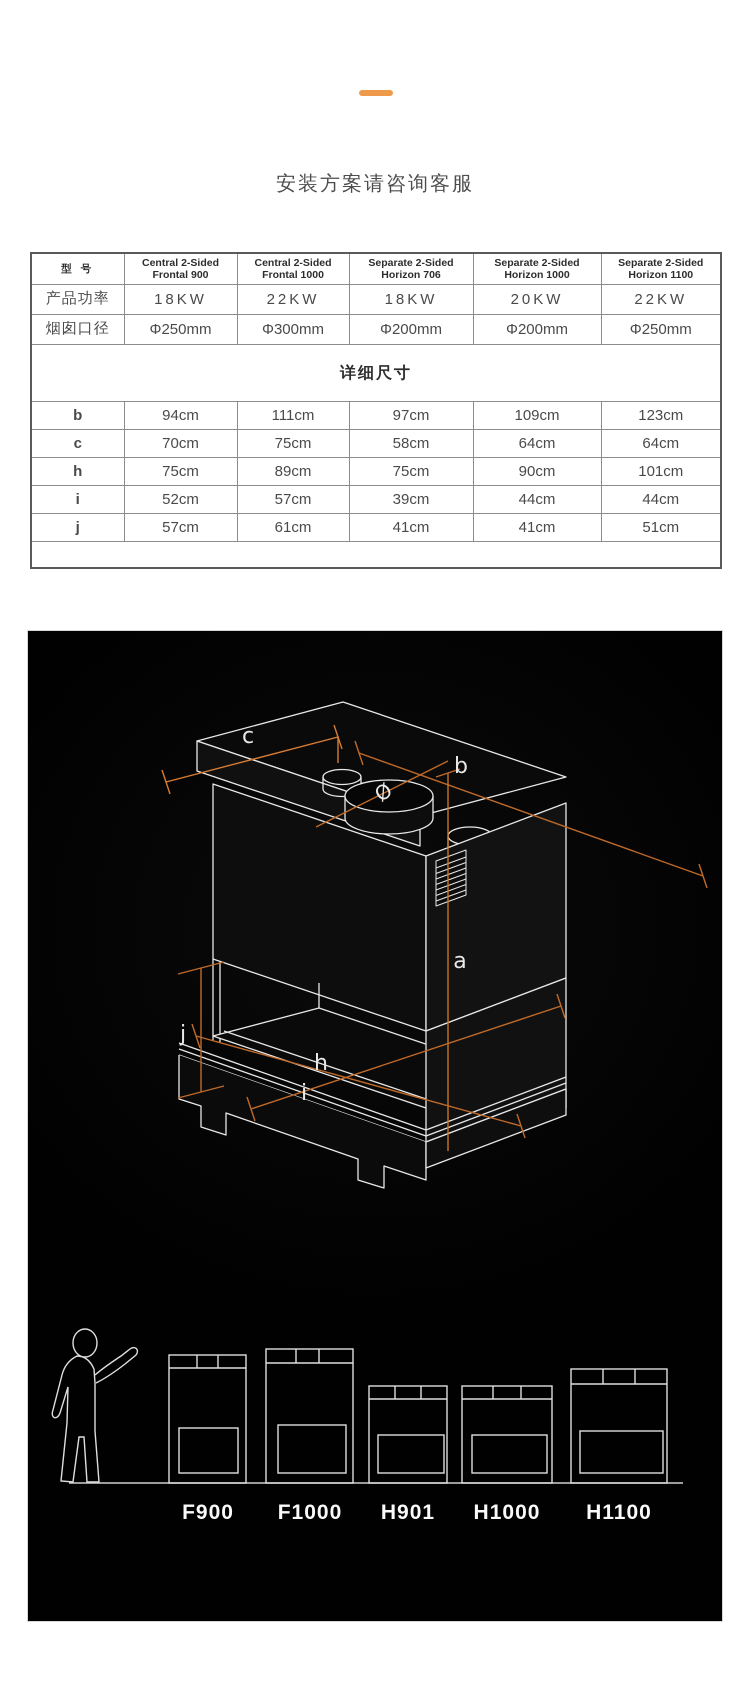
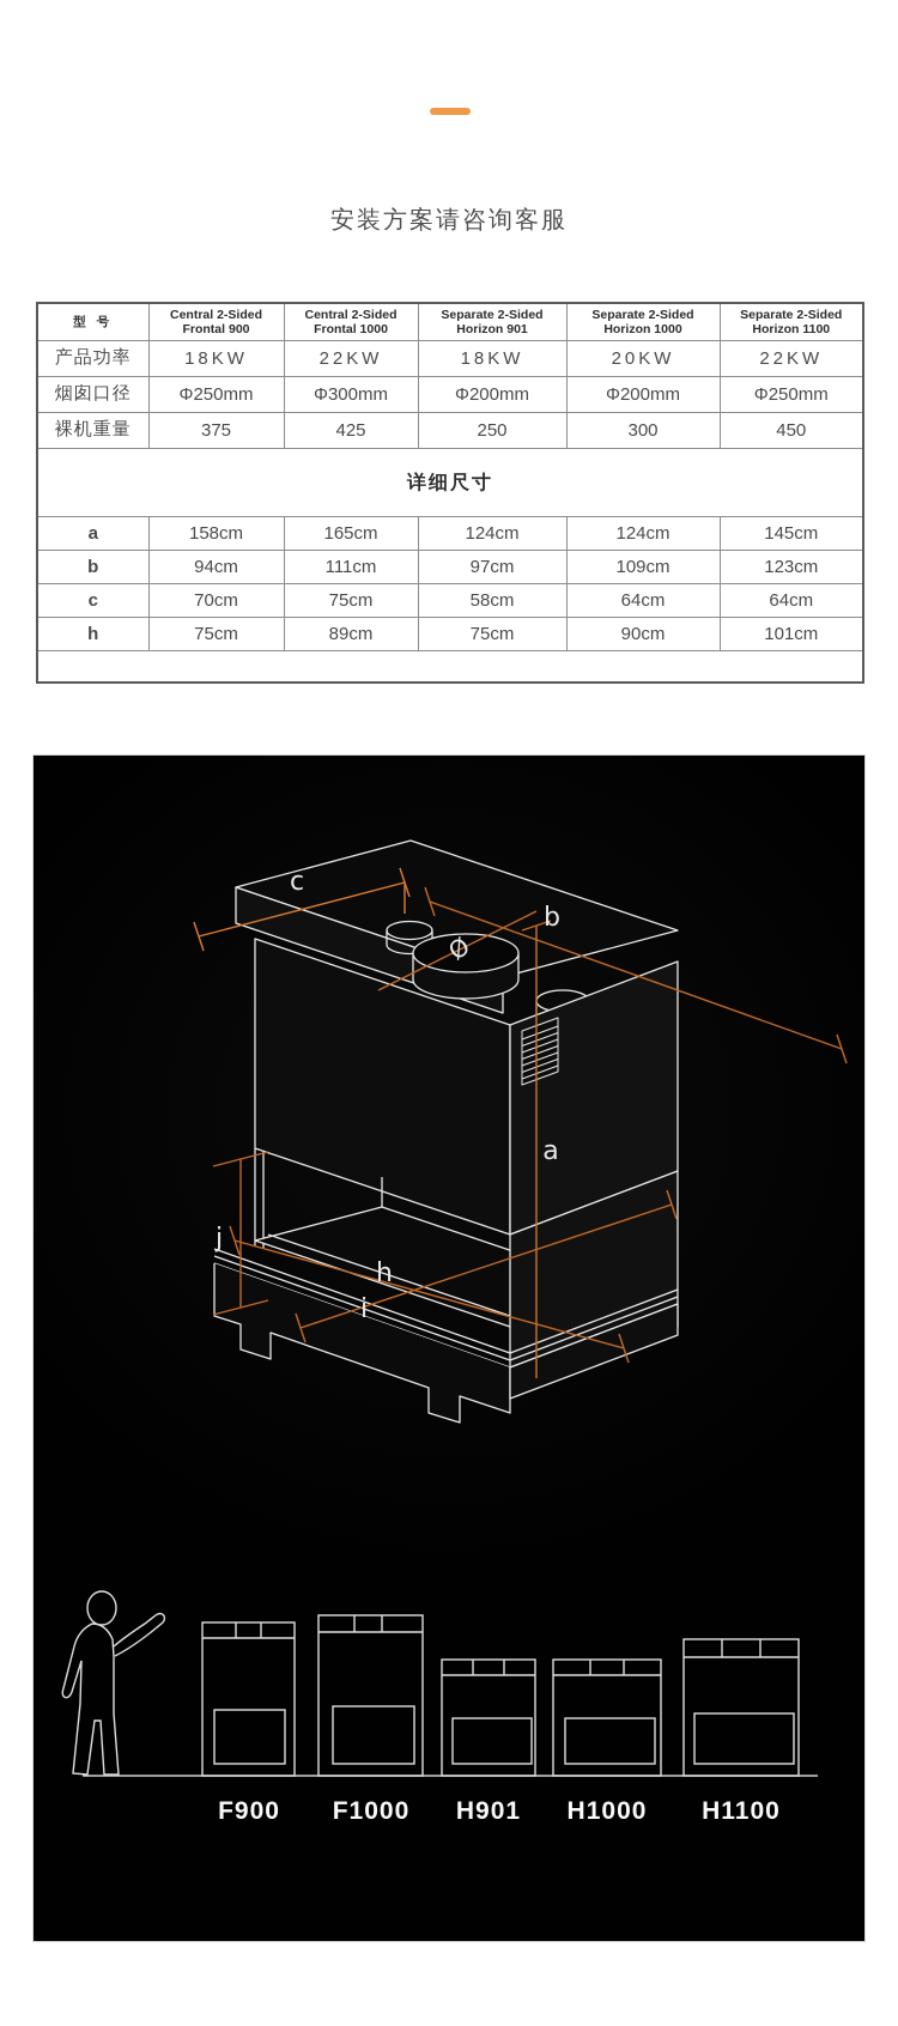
  安装方案请咨询客服
- 型 号	Central 2-SidedFrontal 900	Central 2-SidedFrontal 1000	Separate 2-SidedHorizon 706	Separate 2-SidedHorizon 1000	Separate 2-SidedHorizon 1100
+ 型 号	Central 2-SidedFrontal 900	Central 2-SidedFrontal 1000	Separate 2-SidedHorizon 901	Separate 2-SidedHorizon 1000	Separate 2-SidedHorizon 1100
  产品功率	18KW	22KW	18KW	20KW	22KW
  烟囱口径	Φ250mm	Φ300mm	Φ200mm	Φ200mm	Φ250mm
+ 裸机重量	375	425	250	300	450
  详细尺寸
+ a	158cm	165cm	124cm	124cm	145cm
  b	94cm	111cm	97cm	109cm	123cm
  c	70cm	75cm	58cm	64cm	64cm
  h	75cm	89cm	75cm	90cm	101cm
- i	52cm	57cm	39cm	44cm	44cm
- j	57cm	61cm	41cm	41cm	51cm
  c
  b
  a
  j
  h
  i
  F900
  F1000
  H901
  H1000
  H1100
